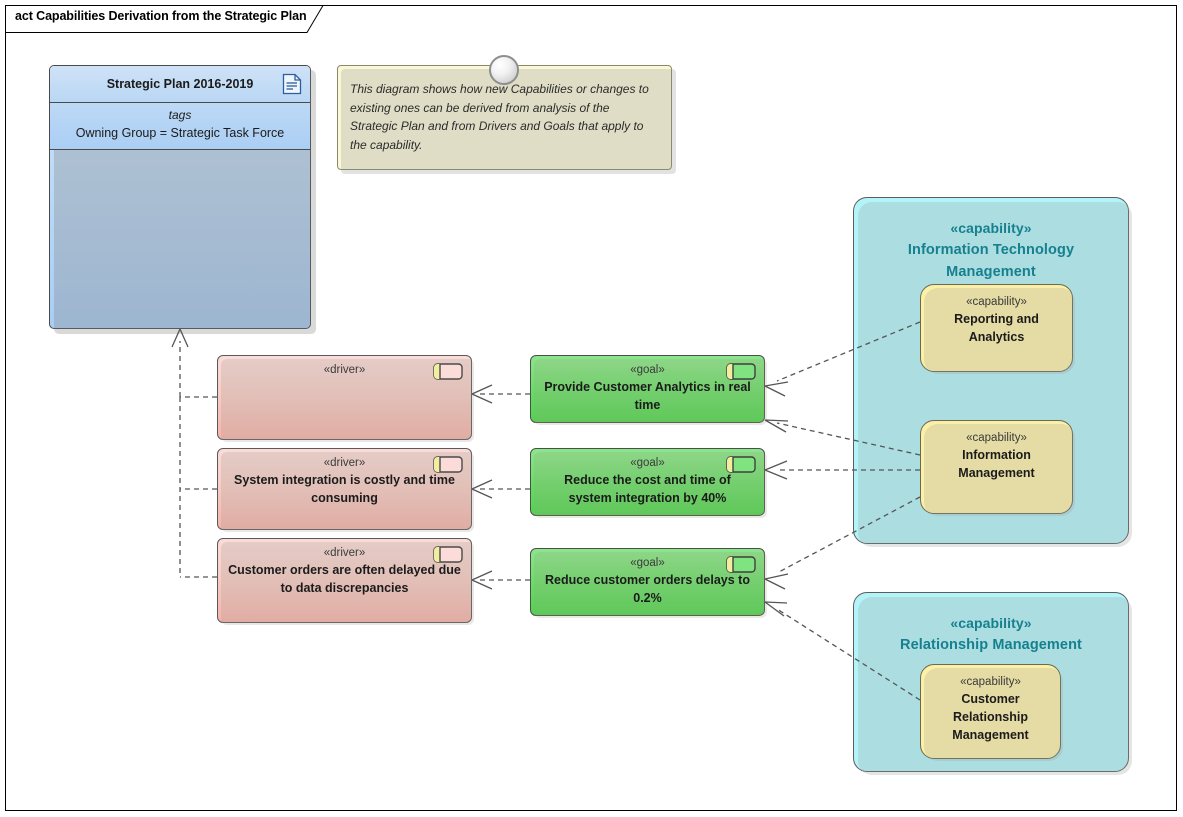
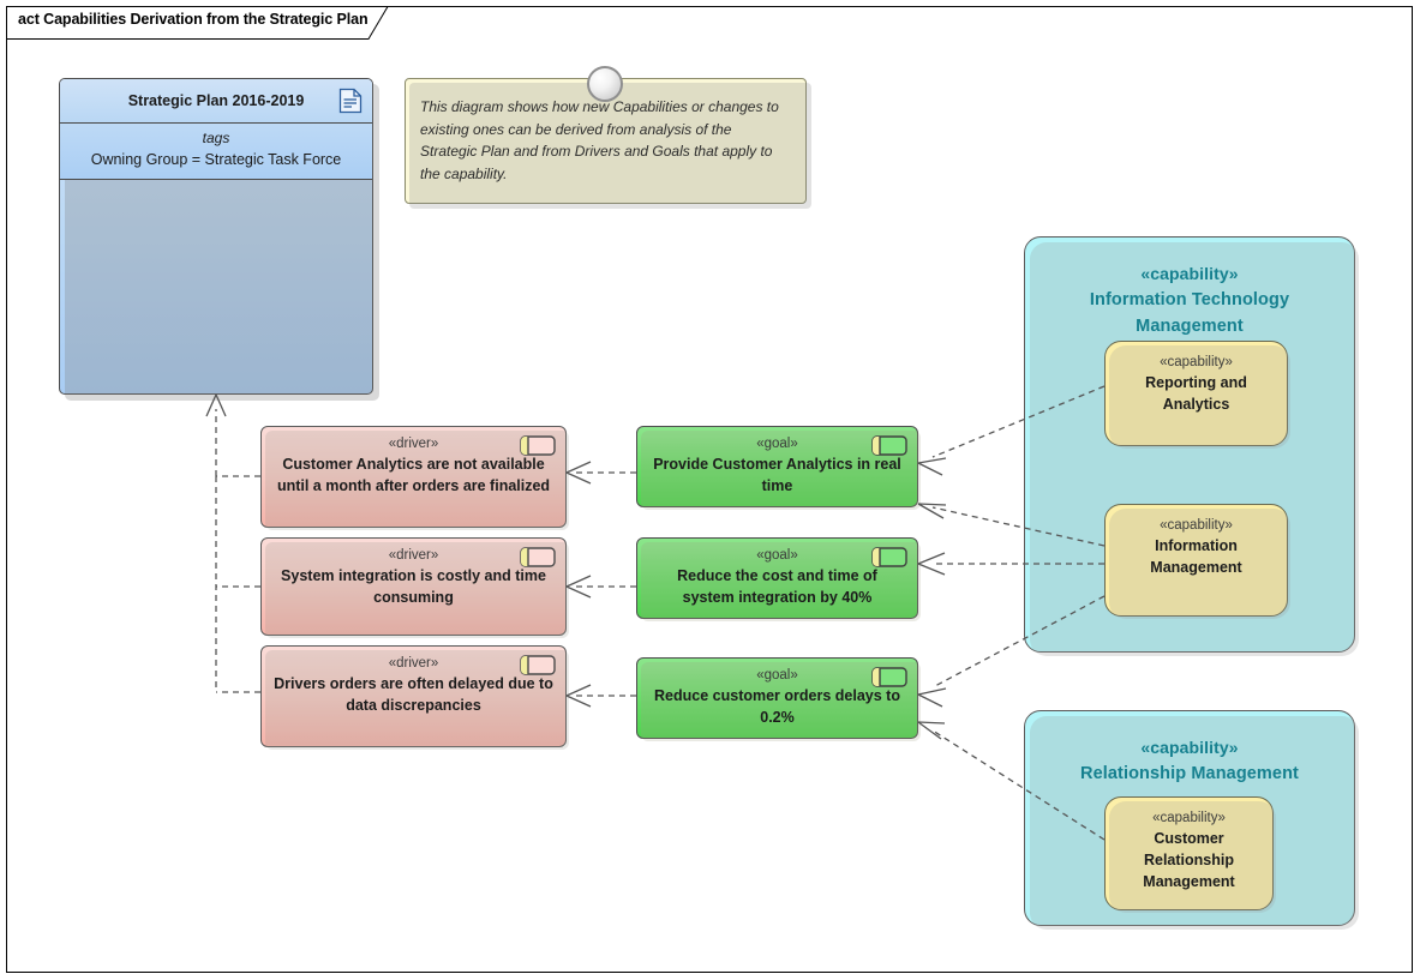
  act Capabilities Derivation from the Strategic Plan
  Strategic Plan 2016-2019
  tags
  Owning Group = Strategic Task Force
  This diagram shows how new Capabilities or changes to existing ones can be derived from analysis of the Strategic Plan and from Drivers and Goals that apply to the capability.
  «driver»
+ Customer Analytics are not available until a month after orders are finalized
  «driver»
  System integration is costly and time consuming
  «driver»
- Customer orders are often delayed due to data discrepancies
+ Drivers orders are often delayed due to data discrepancies
  «goal»
  Provide Customer Analytics in real time
  «goal»
  Reduce the cost and time of system integration by 40%
  «goal»
  Reduce customer orders delays to 0.2%
  «capability»
  Information Technology Management
  «capability»
  Relationship Management
  «capability»
  Reporting and Analytics
  «capability»
  Information Management
  «capability»
  Customer Relationship Management
